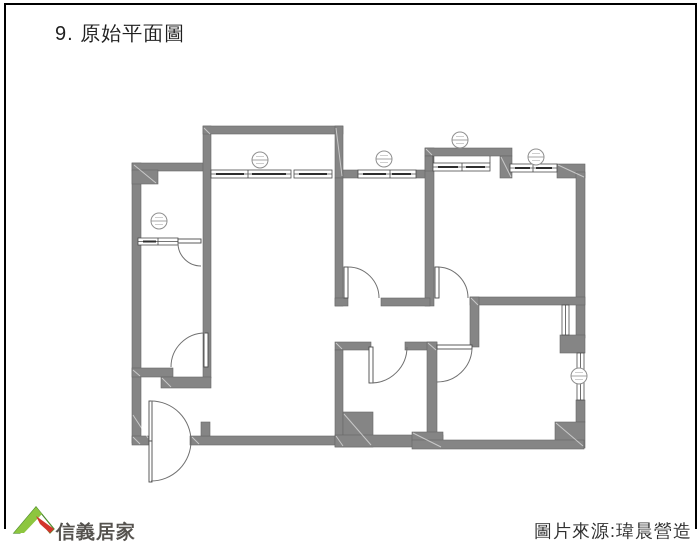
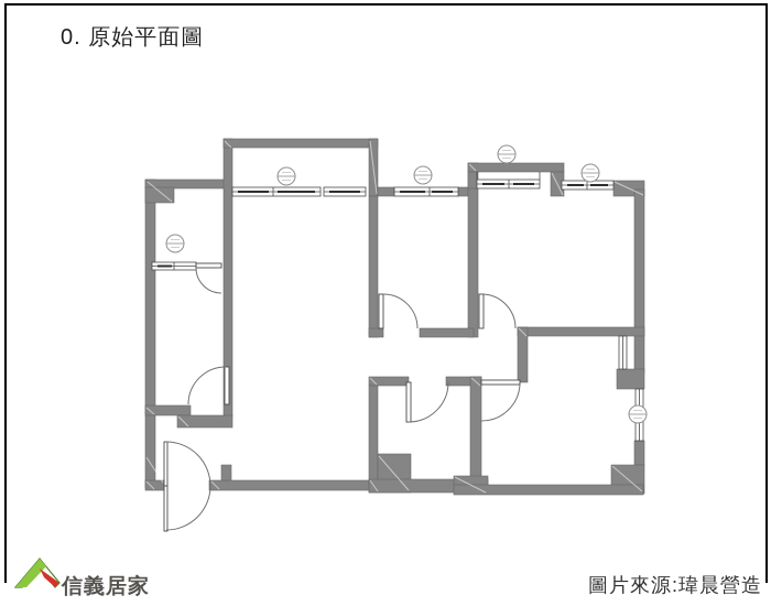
- 9. 原始平面圖
+ 0. 原始平面圖
  信義居家
  圖片來源:瑋晨營造
